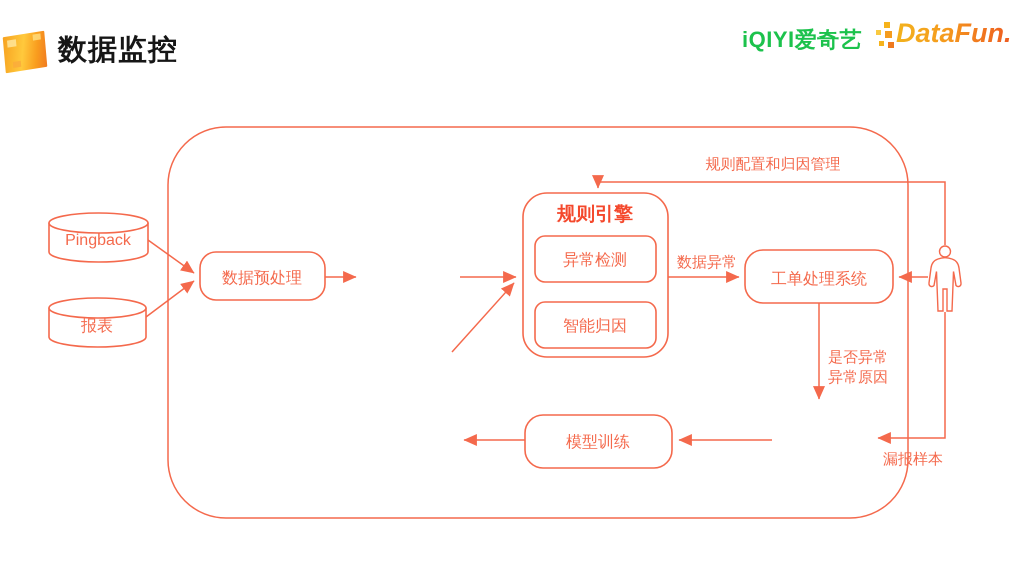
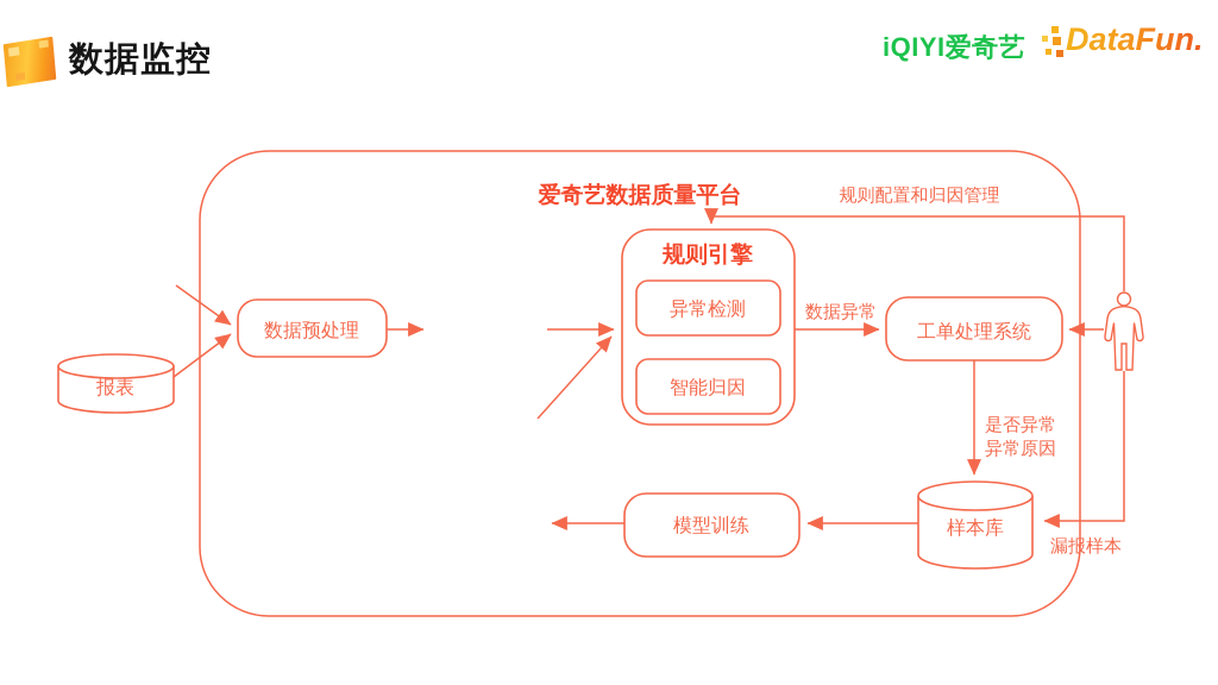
  数据监控
  iQIYI爱奇艺
  DataFun.
- Pingback
  报表
  数据预处理
  规则引擎
  异常检测
  智能归因
  工单处理系统
+ 样本库
  模型训练
+ 爱奇艺数据质量平台
  规则配置和归因管理
  数据异常
  是否异常
  异常原因
  漏报样本
